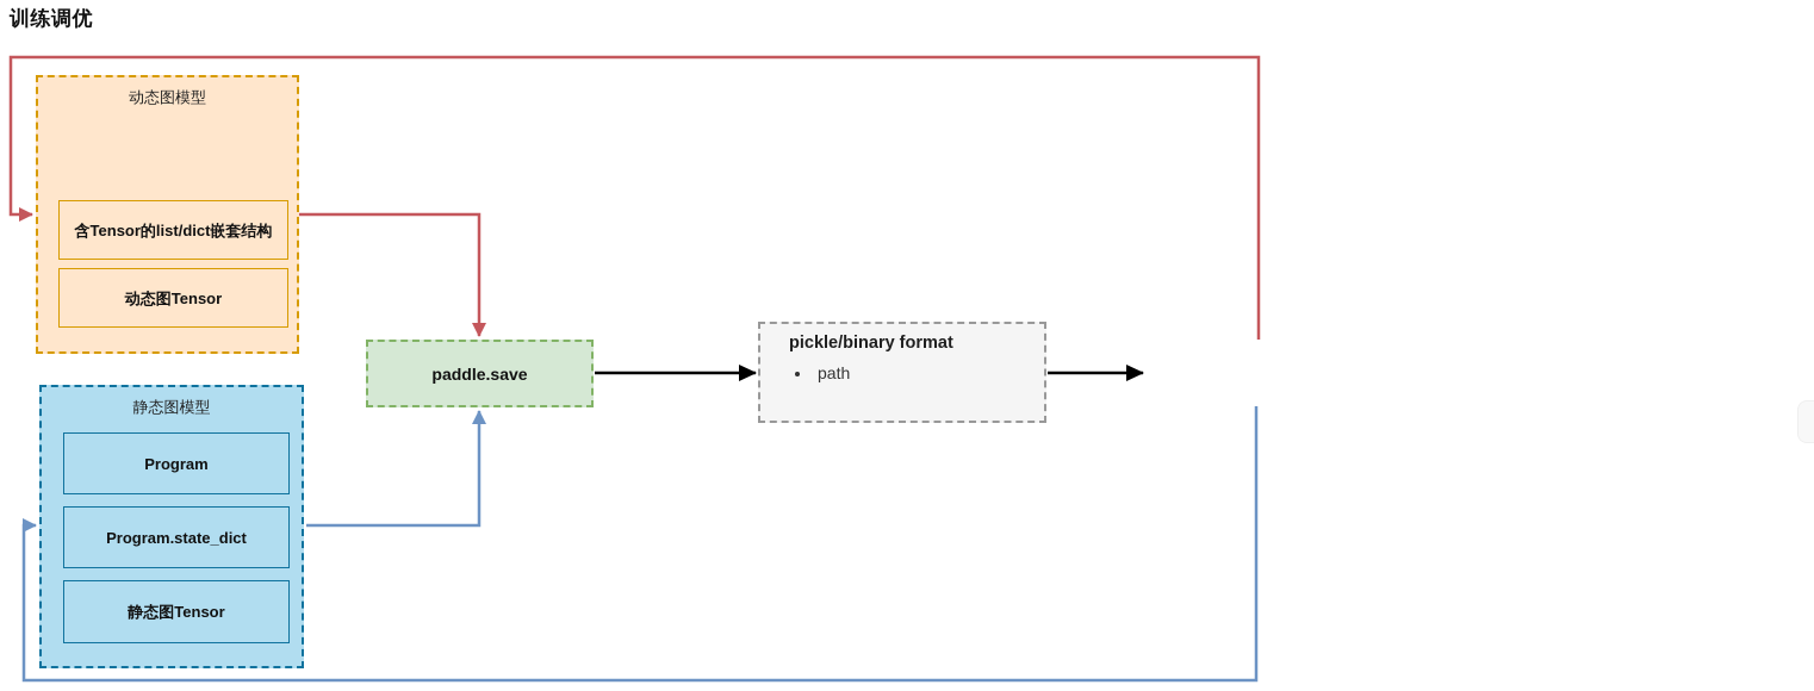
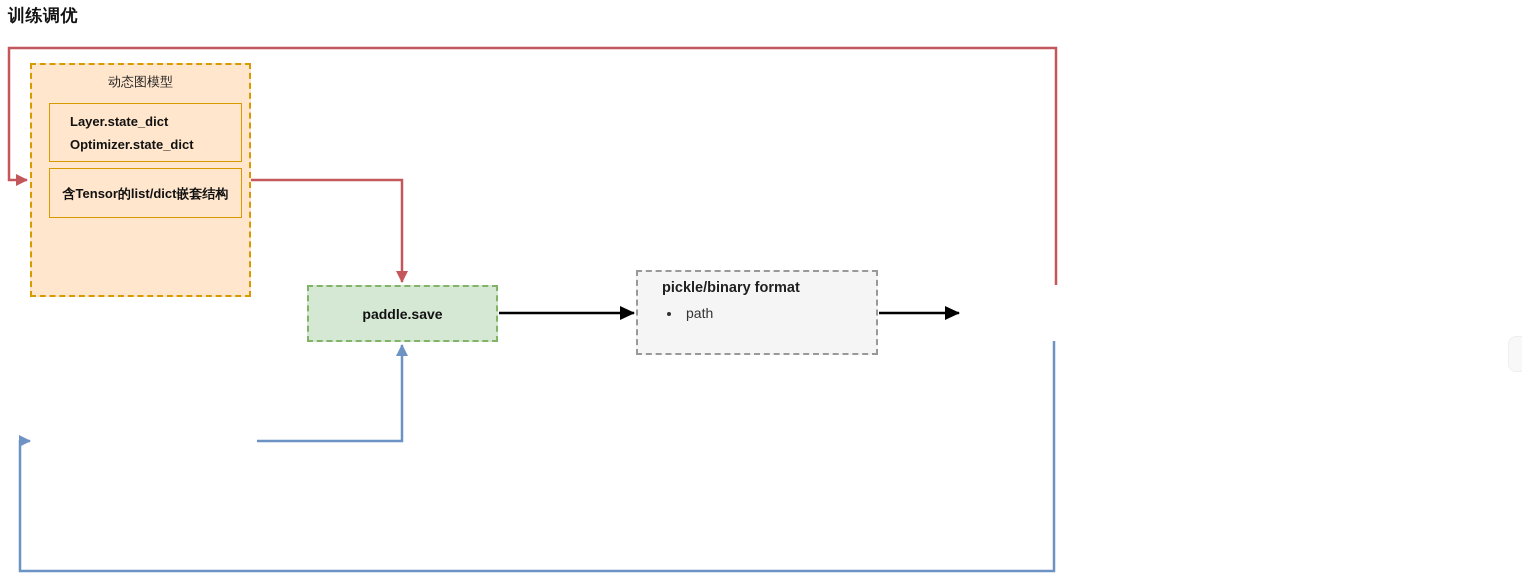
  训练调优
  动态图模型
+ Layer.state_dict
+ Optimizer.state_dict
  含Tensor的list/dict嵌套结构
- 动态图Tensor
- 静态图模型
- Program
- Program.state_dict
- 静态图Tensor
  paddle.save
  pickle/binary format
  path
